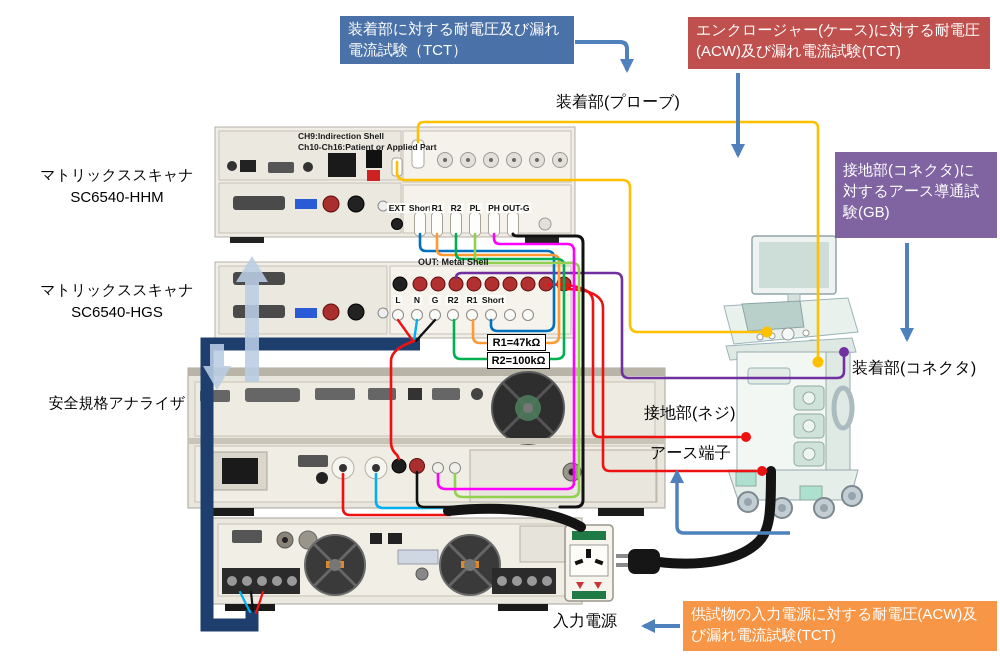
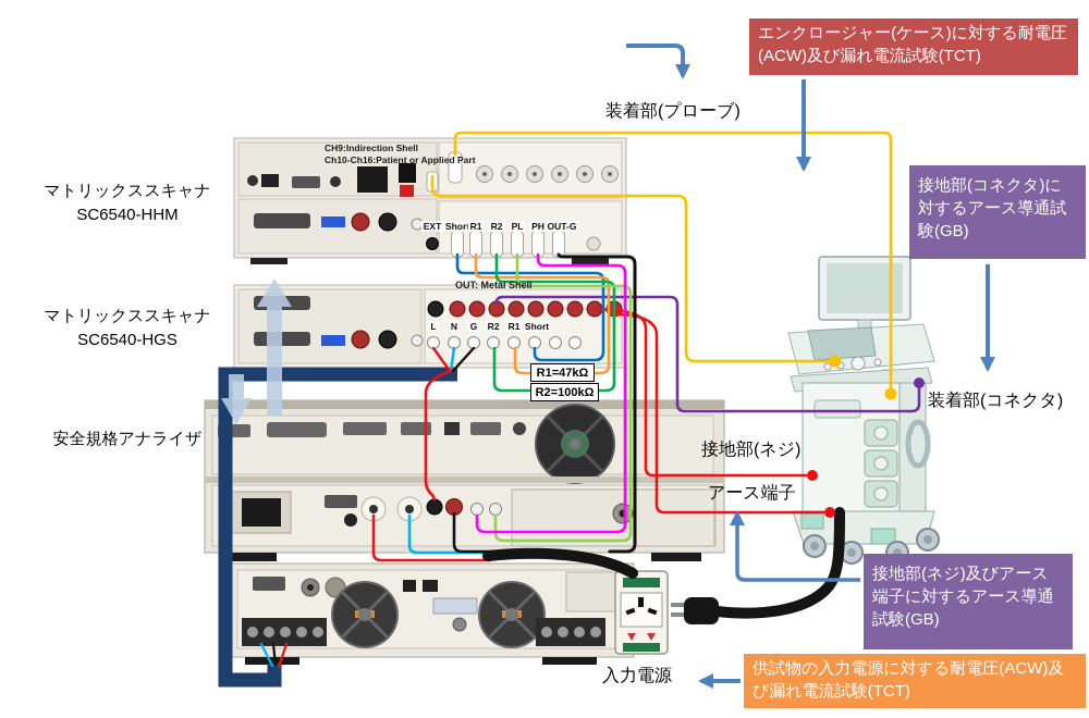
- 装着部に対する耐電圧及び漏れ電流試験（TCT）
  エンクロージャー(ケース)に対する耐電圧(ACW)及び漏れ電流試験(TCT)
  接地部(コネクタ)に対するアース導通試験(GB)
+ 接地部(ネジ)及びアース端子に対するアース導通試験(GB)
  供試物の入力電源に対する耐電圧(ACW)及び漏れ電流試験(TCT)
  装着部(プローブ)
  装着部(コネクタ)
  接地部(ネジ)
  アース端子
  入力電源
  マトリックススキャナ
  SC6540-HHM
  マトリックススキャナ
  SC6540-HGS
  安全規格アナライザ
  CH9:Indirection Shell
  Ch10-Ch16:Patient or Applied Part
  OUT: Metal Shell
  EXT
  Shor
  R1
  R2
  PL
  PH
  OUT-G
  L
  N
  G
  R2
  R1
  Short
  R1=47kΩ
  R2=100kΩ
